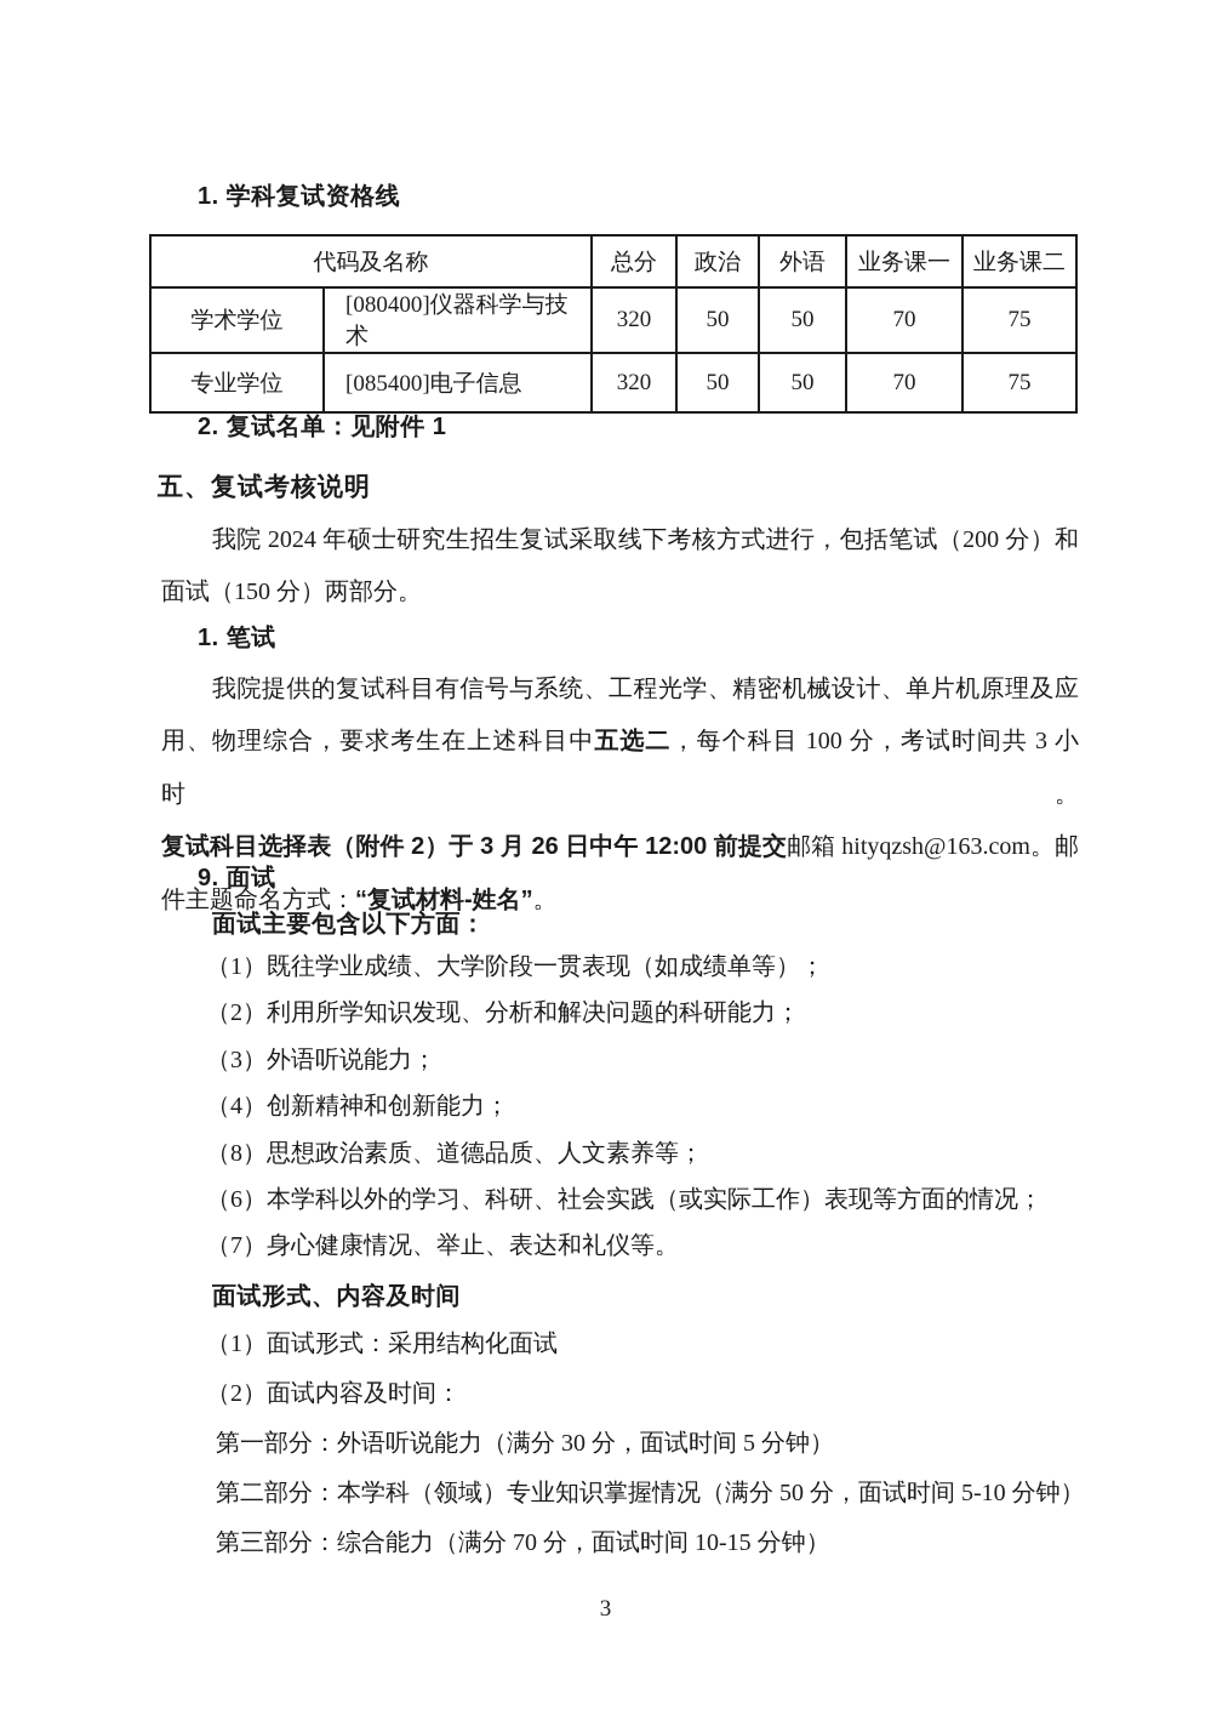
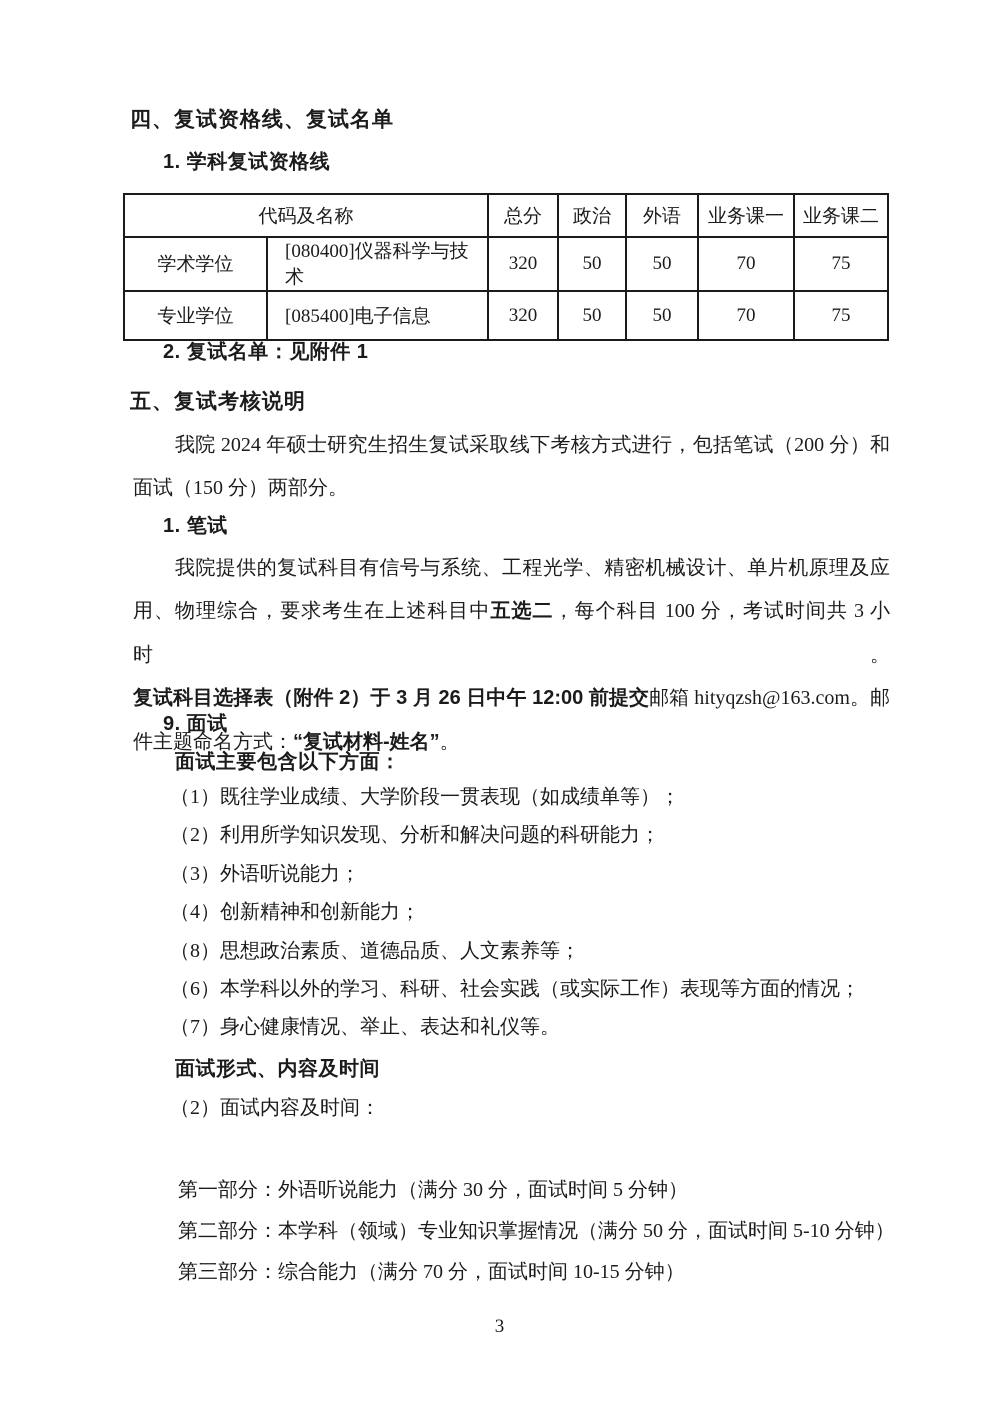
+ 四、复试资格线、复试名单
  1. 学科复试资格线
  代码及名称	总分	政治	外语	业务课一	业务课二
  学术学位	[080400]仪器科学与技术	320	50	50	70	75
  专业学位	[085400]电子信息	320	50	50	70	75
  2. 复试名单：见附件 1
  五、复试考核说明
  我院 2024 年硕士研究生招生复试采取线下考核方式进行，包括笔试（200 分）和
  面试（150 分）两部分。
  1. 笔试
  我院提供的复试科目有信号与系统、工程光学、精密机械设计、单片机原理及应
  用、物理综合，要求考生在上述科目中五选二，每个科目 100 分，考试时间共 3 小时。
  复试科目选择表（附件 2）于 3 月 26 日中午 12:00 前提交邮箱 hityqzsh@163.com。邮
  件主题命名方式：“复试材料-姓名”。
  9. 面试
  面试主要包含以下方面：
  （1）既往学业成绩、大学阶段一贯表现（如成绩单等）；
  （2）利用所学知识发现、分析和解决问题的科研能力；
  （3）外语听说能力；
  （4）创新精神和创新能力；
  （8）思想政治素质、道德品质、人文素养等；
  （6）本学科以外的学习、科研、社会实践（或实际工作）表现等方面的情况；
  （7）身心健康情况、举止、表达和礼仪等。
  面试形式、内容及时间
- （1）面试形式：采用结构化面试
  （2）面试内容及时间：
  第一部分：外语听说能力（满分 30 分，面试时间 5 分钟）
  第二部分：本学科（领域）专业知识掌握情况（满分 50 分，面试时间 5-10 分钟）
  第三部分：综合能力（满分 70 分，面试时间 10-15 分钟）
  3
